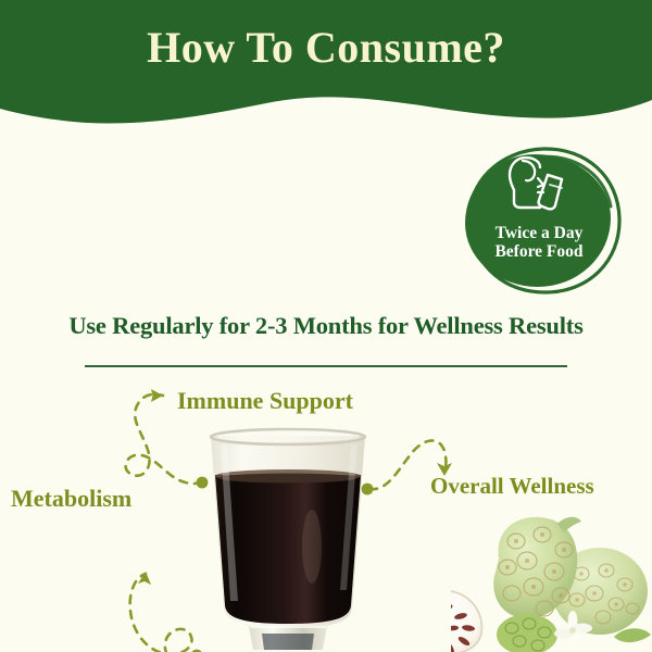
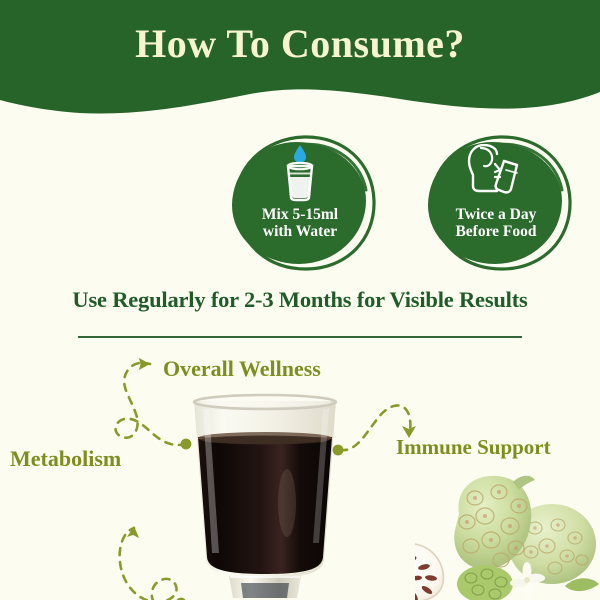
  How To Consume?
+ Mix 5-15ml
+ with Water
  Twice a Day
  Before Food
- Use Regularly for 2-3 Months for Wellness Results
+ Use Regularly for 2-3 Months for Visible Results
- Immune Support
+ Overall Wellness
  Metabolism
- Overall Wellness
+ Immune Support
